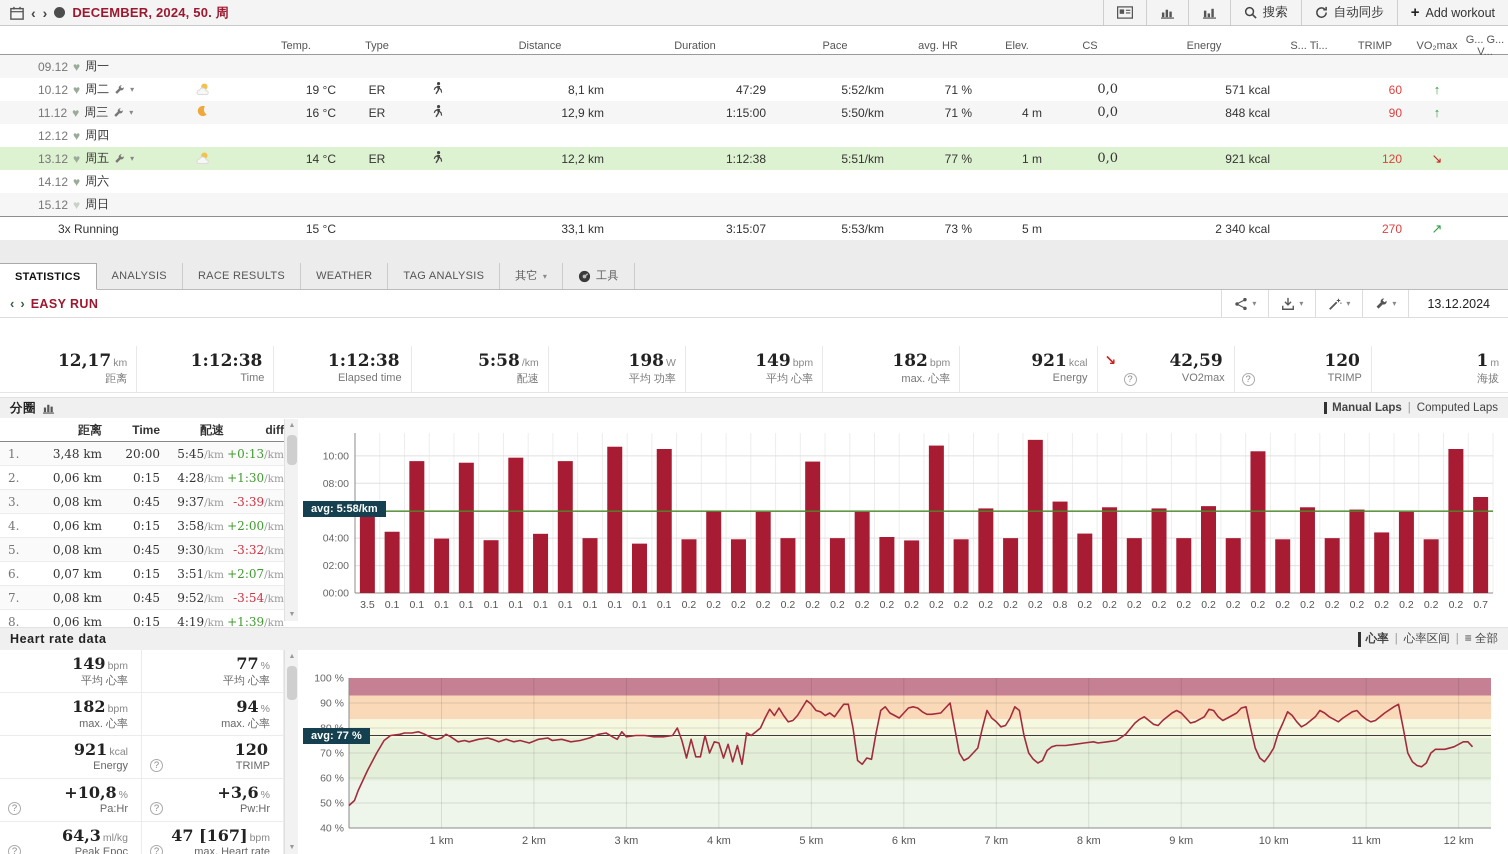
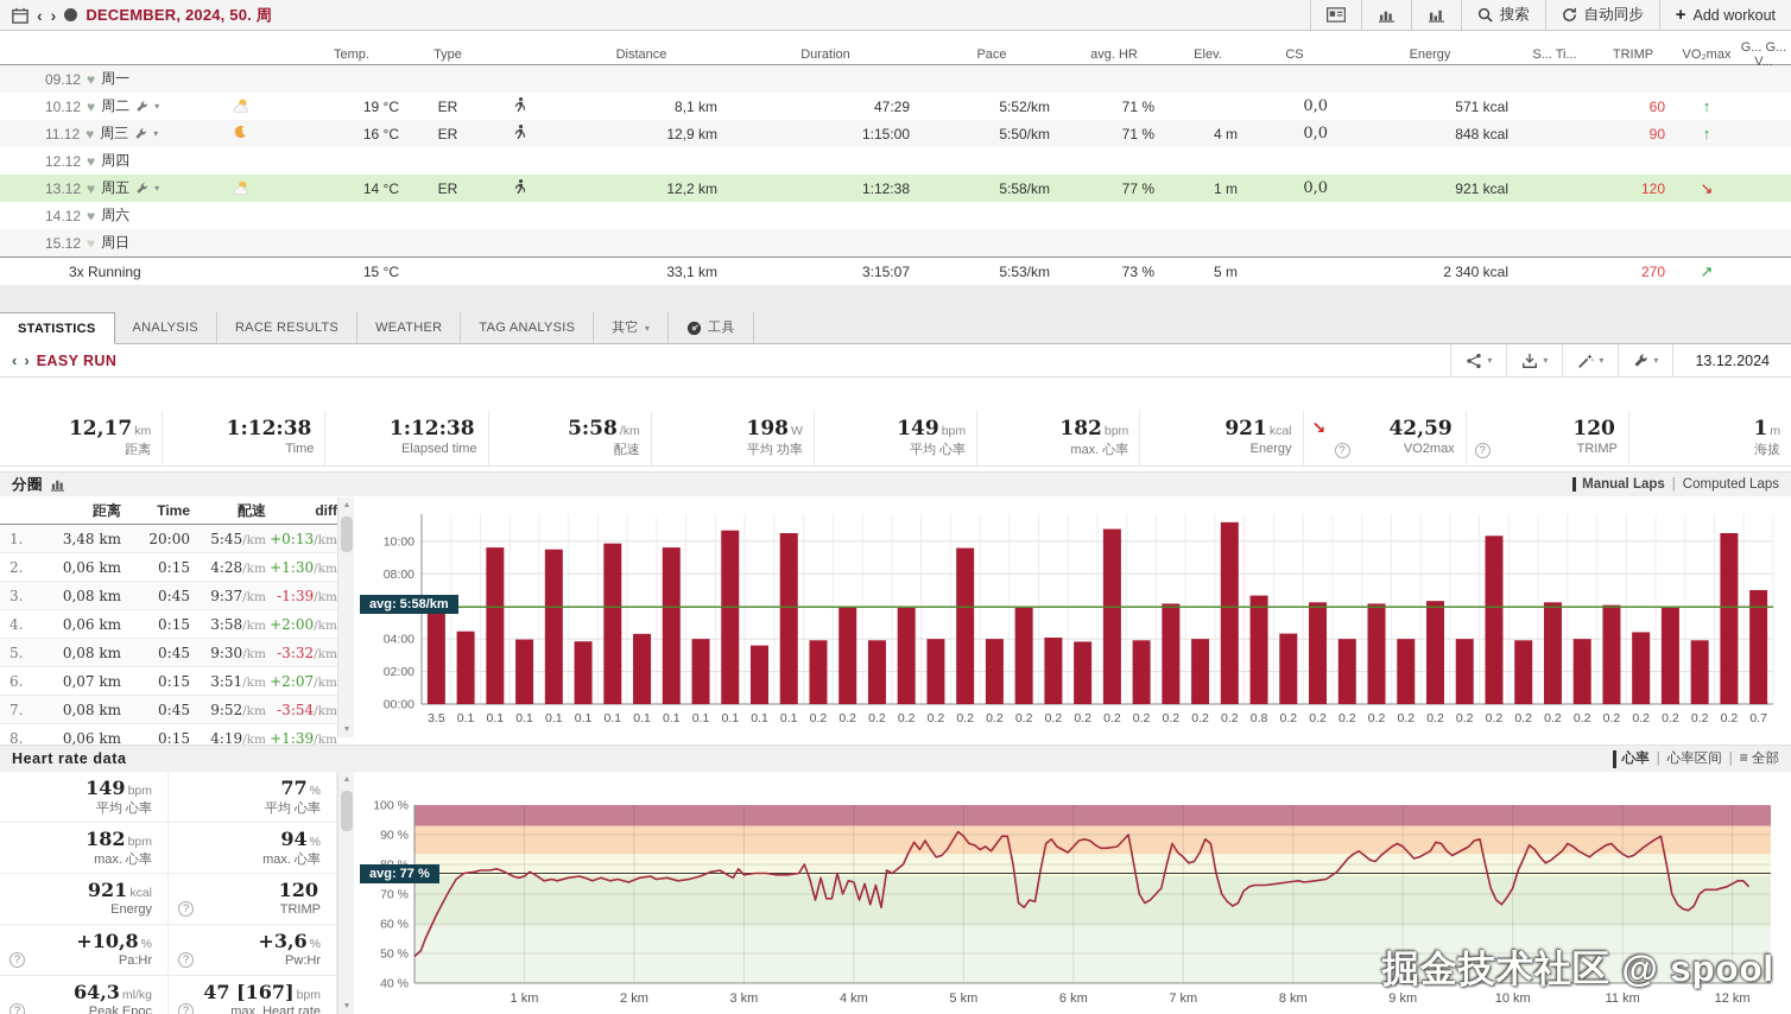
  ‹
  ›
  DECEMBER, 2024, 50. 周
  搜索
  自动同步
  +
  Add workout
  Temp.
  Type
  Distance
  Duration
  Pace
  avg. HR
  Elev.
  CS
  Energy
  S... Ti...
  TRIMP
  VO₂max
  G... G... V...
  09.12
  ♥
  周一
  10.12
  ♥
  周二
  ▾
  19 °C
  ER
  8,1 km
  47:29
  5:52/km
  71 %
  0,0
  571 kcal
  60
  ↑
  11.12
  ♥
  周三
  ▾
  16 °C
  ER
  12,9 km
  1:15:00
  5:50/km
  71 %
  4 m
  0,0
  848 kcal
  90
  ↑
  12.12
  ♥
  周四
  13.12
  ♥
  周五
  ▾
  14 °C
  ER
  12,2 km
  1:12:38
- 5:51/km
+ 5:58/km
  77 %
  1 m
  0,0
  921 kcal
  120
  ↘
  14.12
  ♥
  周六
  15.12
  ♥
  周日
  3x Running
  15 °C
  33,1 km
  3:15:07
  5:53/km
  73 %
  5 m
  2 340 kcal
  270
  ↗
  STATISTICS
  ANALYSIS
  RACE RESULTS
  WEATHER
  TAG ANALYSIS
  其它
  ▾
  工具
  ‹
  ›
  EASY RUN
  ▾
  ▾
  ▾
  ▾
  13.12.2024
  12,17 km
  距离
  1:12:38
  Time
  1:12:38
  Elapsed time
  5:58 /km
  配速
  198 W
  平均 功率
  149 bpm
  平均 心率
  182 bpm
  max. 心率
  921 kcal
  Energy
  ↘
  ?
  42,59
  VO2max
  ?
  120
  TRIMP
  1 m
  海拔
  分圈
  Manual Laps
  |
  Computed Laps
  距离
  Time
  配速
  diff
  1.
  3,48 km
  20:00
  5:45/km
  +0:13/km
  2.
  0,06 km
  0:15
  4:28/km
  +1:30/km
  3.
  0,08 km
  0:45
  9:37/km
- -3:39/km
+ -1:39/km
  4.
  0,06 km
  0:15
  3:58/km
  +2:00/km
  5.
  0,08 km
  0:45
  9:30/km
  -3:32/km
  6.
  0,07 km
  0:15
  3:51/km
  +2:07/km
  7.
  0,08 km
  0:45
  9:52/km
  -3:54/km
  8.
  0,06 km
  0:15
  4:19/km
  +1:39/km
  00:00
  02:00
  04:00
  08:00
  10:00
  3.5
  0.1
  0.1
  0.1
  0.1
  0.1
  0.1
  0.1
  0.1
  0.1
  0.1
  0.1
  0.1
  0.2
  0.2
  0.2
  0.2
  0.2
  0.2
  0.2
  0.2
  0.2
  0.2
  0.2
  0.2
  0.2
  0.2
  0.2
  0.8
  0.2
  0.2
  0.2
  0.2
  0.2
  0.2
  0.2
  0.2
  0.2
  0.2
  0.2
  0.2
  0.2
  0.2
  0.2
  0.2
  0.7
  avg: 5:58/km
  Heart rate data
  心率
  |
  心率区间
  |
  ≡ 全部
  149 bpm
  平均 心率
  77 %
  平均 心率
  182 bpm
  max. 心率
  94 %
  max. 心率
  921 kcal
  Energy
  ?
  120
  TRIMP
  ?
  +10,8 %
  Pa:Hr
  ?
  +3,6 %
  Pw:Hr
  ?
  64,3 ml/kg
  Peak Epoc
  ?
  47 [167] bpm
  max. Heart rate
  100 %
  90 %
  70 %
  60 %
  50 %
  40 %
  1 km
  2 km
  3 km
  4 km
  5 km
  6 km
  7 km
  8 km
  9 km
  10 km
  11 km
  12 km
  avg: 77 %
+ 掘金技术社区 @ spool
